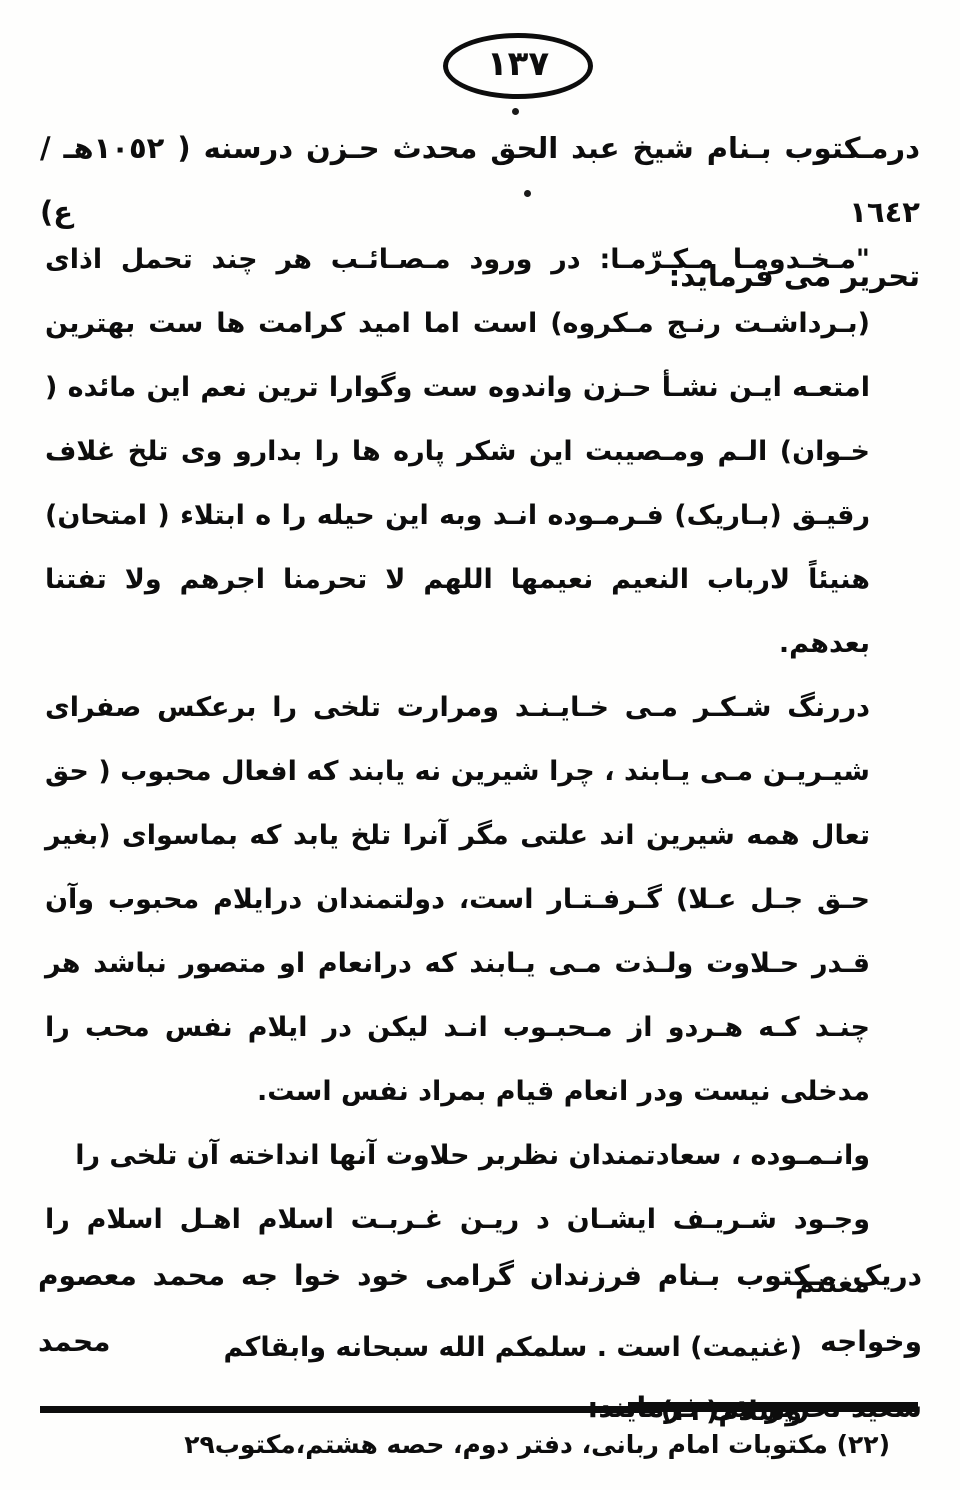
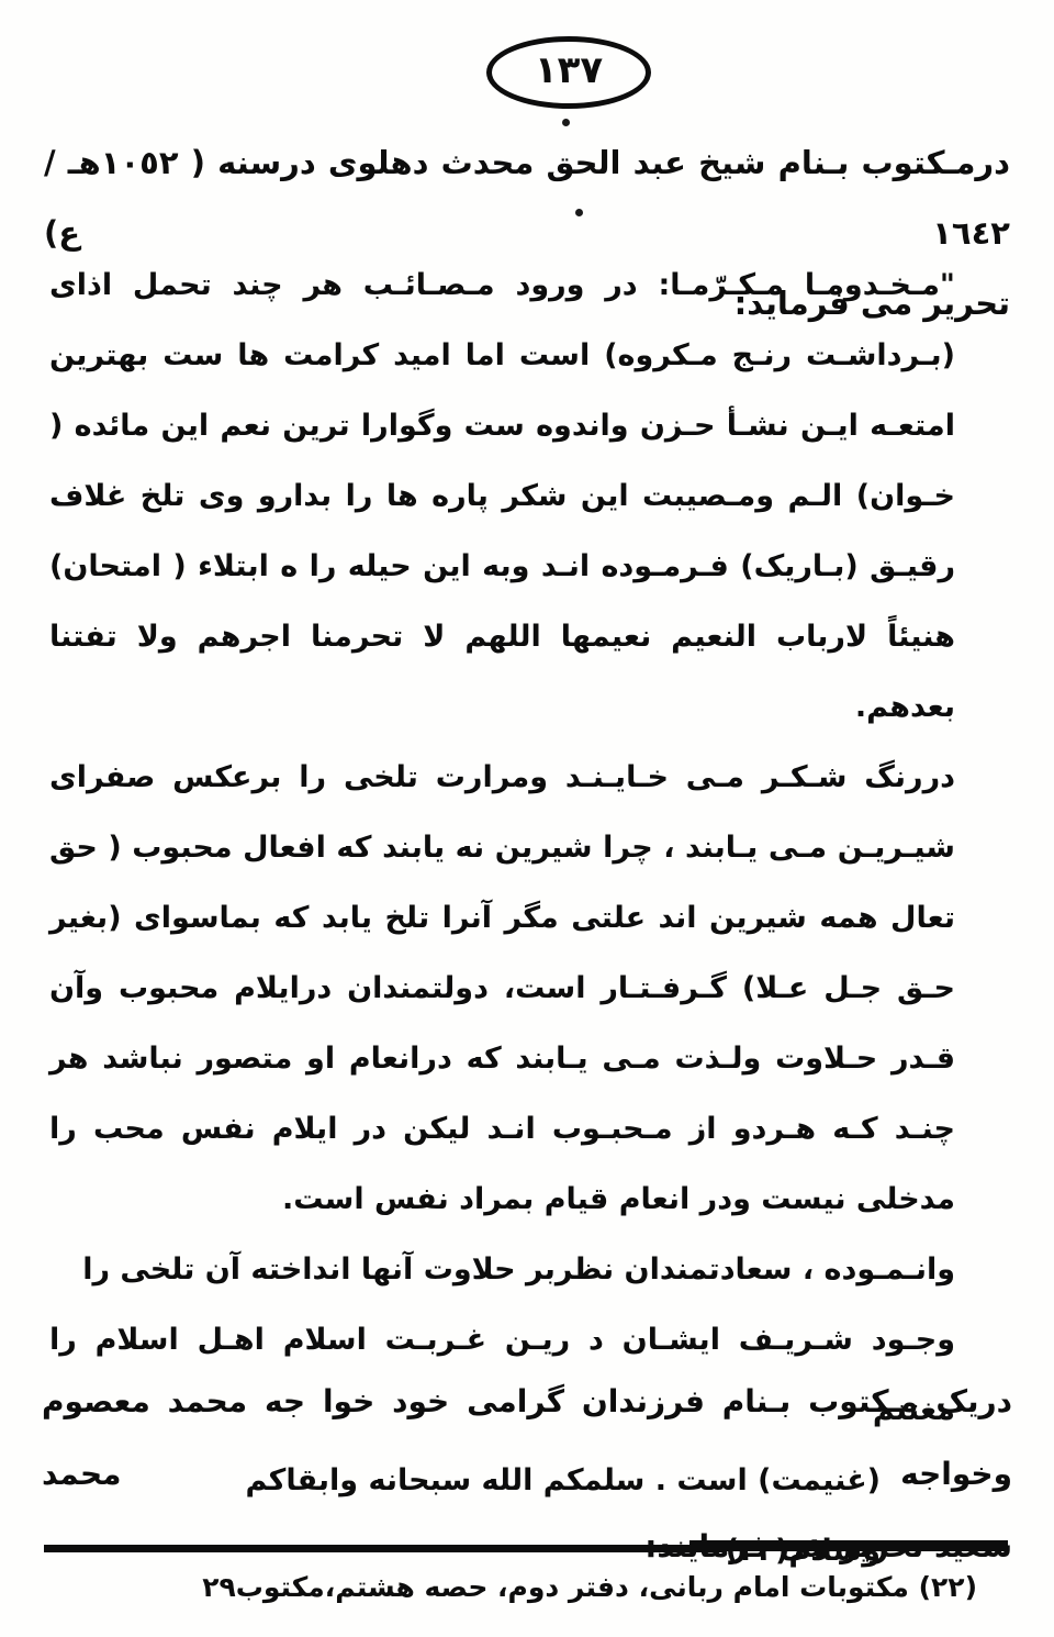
  ١٣٧
- درمـکتوب بـنام شیخ عبد الحق محدث حـزن درسنه ( ١٠٥٢هـ / ١٦٤٢ ع)
+ درمـکتوب بـنام شیخ عبد الحق محدث دهلوی درسنه ( ١٠٥٢هـ / ١٦٤٢ ع)
  تحریر می فرماید:
  "مـخـدومـا مـکـرّمـا: در ورود مـصـائـب هر چند تحمل اذای
  (بـرداشـت رنـج مـکروه) است اما امید کرامت ها ست بهترین
  امتعـه ایـن نشـأ حـزن واندوه ست وگوارا ترین نعم این مائده (
  خـوان) الـم ومـصیبت این شکر پاره ها را بدارو وی تلخ غلاف
  رقیـق (بـاریک) فـرمـوده انـد وبه این حیله را ه ابتلاء ( امتحان)
  هنیئاً لارباب النعیم نعیمها اللهم لا تحرمنا اجرهم ولا تفتنا بعدهم.
  دررنگ شـکـر مـی خـایـنـد ومرارت تلخی را برعکس صفرای
  شیـریـن مـی یـابند ، چرا شیرین نه یابند که افعال محبوب ( حق
  تعال همه شیرین اند علتی مگر آنرا تلخ یابد که بماسوای (بغیر
  حـق جـل عـلا) گـرفـتـار است، دولتمندان درایلام محبوب وآن
  قـدر حـلاوت ولـذت مـی یـابند که درانعام او متصور نباشد هر
  چنـد کـه هـردو از مـحبـوب انـد لیکن در ایلام نفس محب را
  مدخلی نیست ودر انعام قیام بمراد نفس است.
  وانـمـوده ، سعادتمندان نظربر حلاوت آنها انداخته آن تلخی را
  وجـود شـریـف ایشـان د ریـن غـربـت اسلام اهـل اسلام را مغتنم
  (غنیمت) است . سلمکم الله سبحانه وابقاکم
  دریک مـکتوب بـنام فرزندان گرامی خود خوا جه محمد معصوم وخواجه محمد
  (٢٢) مکتوبات امام ربانی، دفتر دوم، حصه هشتم،مکتوب٢٩
